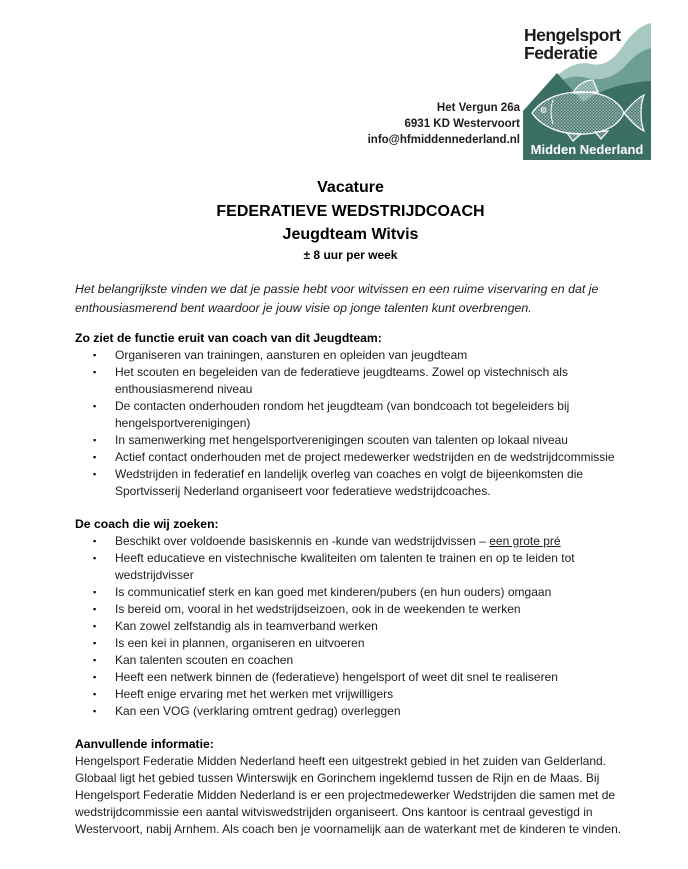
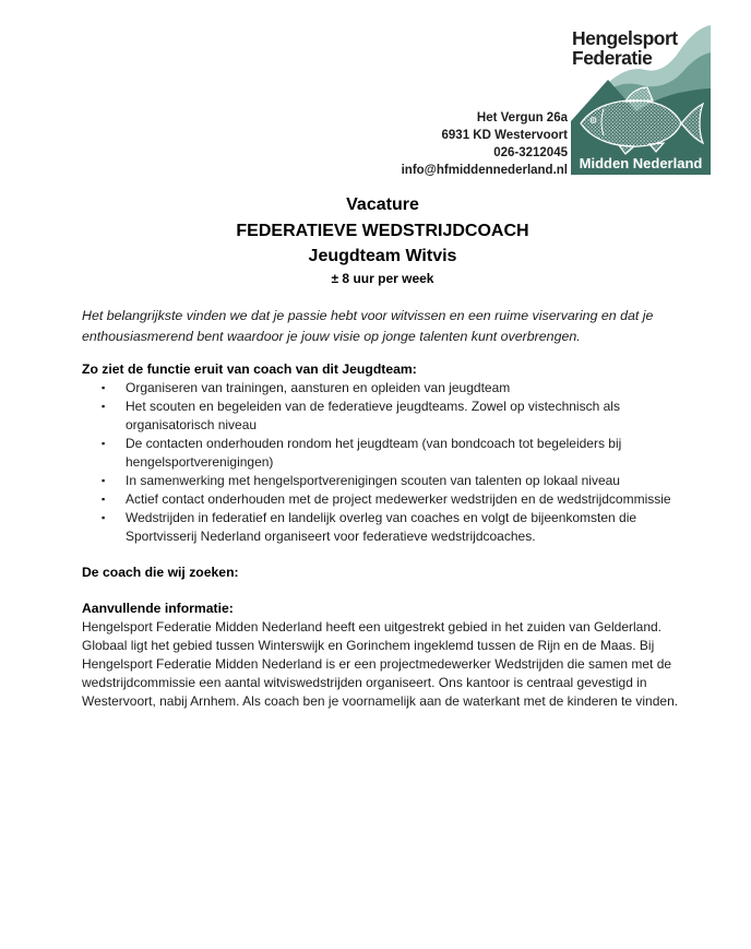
  Hengelsport
  Federatie
  Midden Nederland
  Het Vergun 26a
  6931 KD Westervoort
+ 026-3212045
  info@hfmiddennederland.nl
  Vacature
  FEDERATIEVE WEDSTRIJDCOACH
  Jeugdteam Witvis
  ± 8 uur per week
  Het belangrijkste vinden we dat je passie hebt voor witvissen en een ruime viservaring en dat je enthousiasmerend bent waardoor je jouw visie op jonge talenten kunt overbrengen.
  Zo ziet de functie eruit van coach van dit Jeugdteam:
  Organiseren van trainingen, aansturen en opleiden van jeugdteam
- Het scouten en begeleiden van de federatieve jeugdteams. Zowel op vistechnisch als enthousiasmerend niveau
+ Het scouten en begeleiden van de federatieve jeugdteams. Zowel op vistechnisch als organisatorisch niveau
  De contacten onderhouden rondom het jeugdteam (van bondcoach tot begeleiders bij hengelsportverenigingen)
  In samenwerking met hengelsportverenigingen scouten van talenten op lokaal niveau
  Actief contact onderhouden met de project medewerker wedstrijden en de wedstrijdcommissie
  Wedstrijden in federatief en landelijk overleg van coaches en volgt de bijeenkomsten die Sportvisserij Nederland organiseert voor federatieve wedstrijdcoaches.
  De coach die wij zoeken:
- Beschikt over voldoende basiskennis en -kunde van wedstrijdvissen – een grote pré
- Heeft educatieve en vistechnische kwaliteiten om talenten te trainen en op te leiden tot wedstrijdvisser
- Is communicatief sterk en kan goed met kinderen/pubers (en hun ouders) omgaan
- Is bereid om, vooral in het wedstrijdseizoen, ook in de weekenden te werken
- Kan zowel zelfstandig als in teamverband werken
- Is een kei in plannen, organiseren en uitvoeren
- Kan talenten scouten en coachen
- Heeft een netwerk binnen de (federatieve) hengelsport of weet dit snel te realiseren
- Heeft enige ervaring met het werken met vrijwilligers
- Kan een VOG (verklaring omtrent gedrag) overleggen
  Aanvullende informatie:
  Hengelsport Federatie Midden Nederland heeft een uitgestrekt gebied in het zuiden van Gelderland. Globaal ligt het gebied tussen Winterswijk en Gorinchem ingeklemd tussen de Rijn en de Maas. Bij Hengelsport Federatie Midden Nederland is er een projectmedewerker Wedstrijden die samen met de wedstrijdcommissie een aantal witviswedstrijden organiseert. Ons kantoor is centraal gevestigd in Westervoort, nabij Arnhem. Als coach ben je voornamelijk aan de waterkant met de kinderen te vinden.
